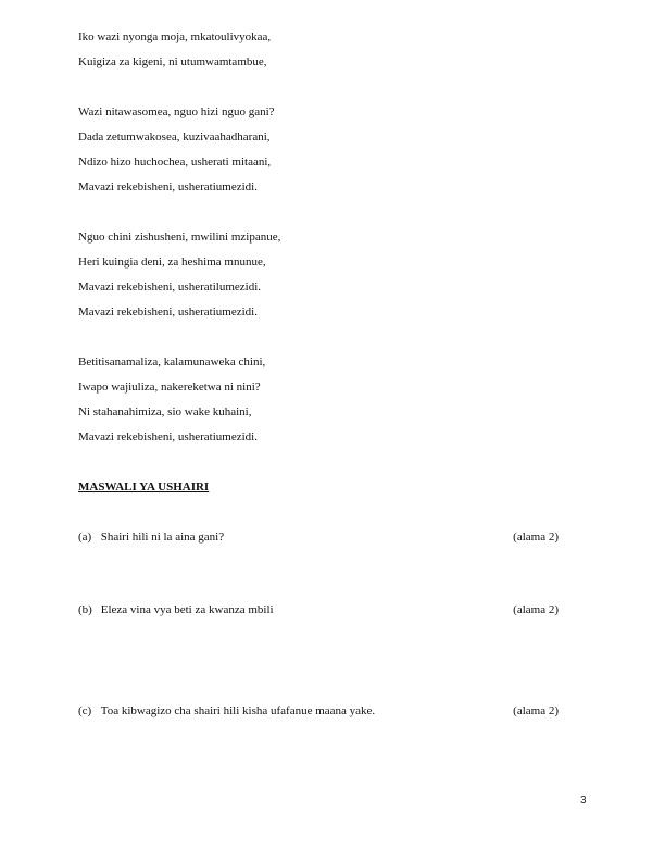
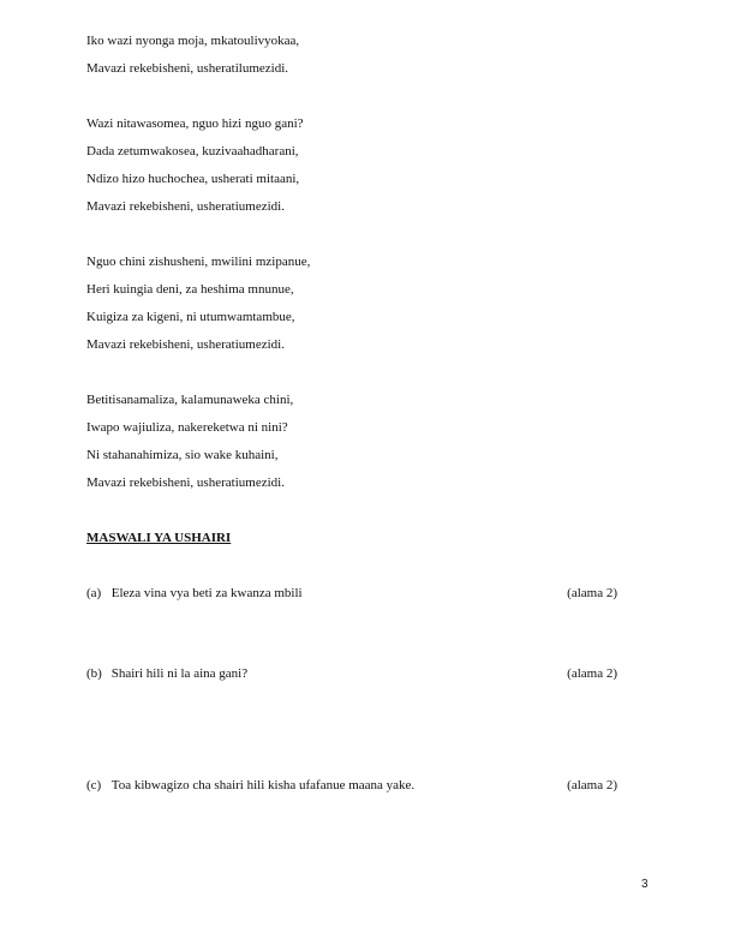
  Iko wazi nyonga moja, mkatoulivyokaa,
- Kuigiza za kigeni, ni utumwamtambue,
+ Mavazi rekebisheni, usheratilumezidi.
  Wazi nitawasomea, nguo hizi nguo gani?
  Dada zetumwakosea, kuzivaahadharani,
  Ndizo hizo huchochea, usherati mitaani,
  Mavazi rekebisheni, usheratiumezidi.
  Nguo chini zishusheni, mwilini mzipanue,
  Heri kuingia deni, za heshima mnunue,
- Mavazi rekebisheni, usheratilumezidi.
+ Kuigiza za kigeni, ni utumwamtambue,
  Mavazi rekebisheni, usheratiumezidi.
  Betitisanamaliza, kalamunaweka chini,
  Iwapo wajiuliza, nakereketwa ni nini?
  Ni stahanahimiza, sio wake kuhaini,
  Mavazi rekebisheni, usheratiumezidi.
  MASWALI YA USHAIRI
- (a) Shairi hili ni la aina gani?
+ (a) Eleza vina vya beti za kwanza mbili
  (alama 2)
- (b) Eleza vina vya beti za kwanza mbili
+ (b) Shairi hili ni la aina gani?
  (alama 2)
  (c) Toa kibwagizo cha shairi hili kisha ufafanue maana yake.
  (alama 2)
  3
